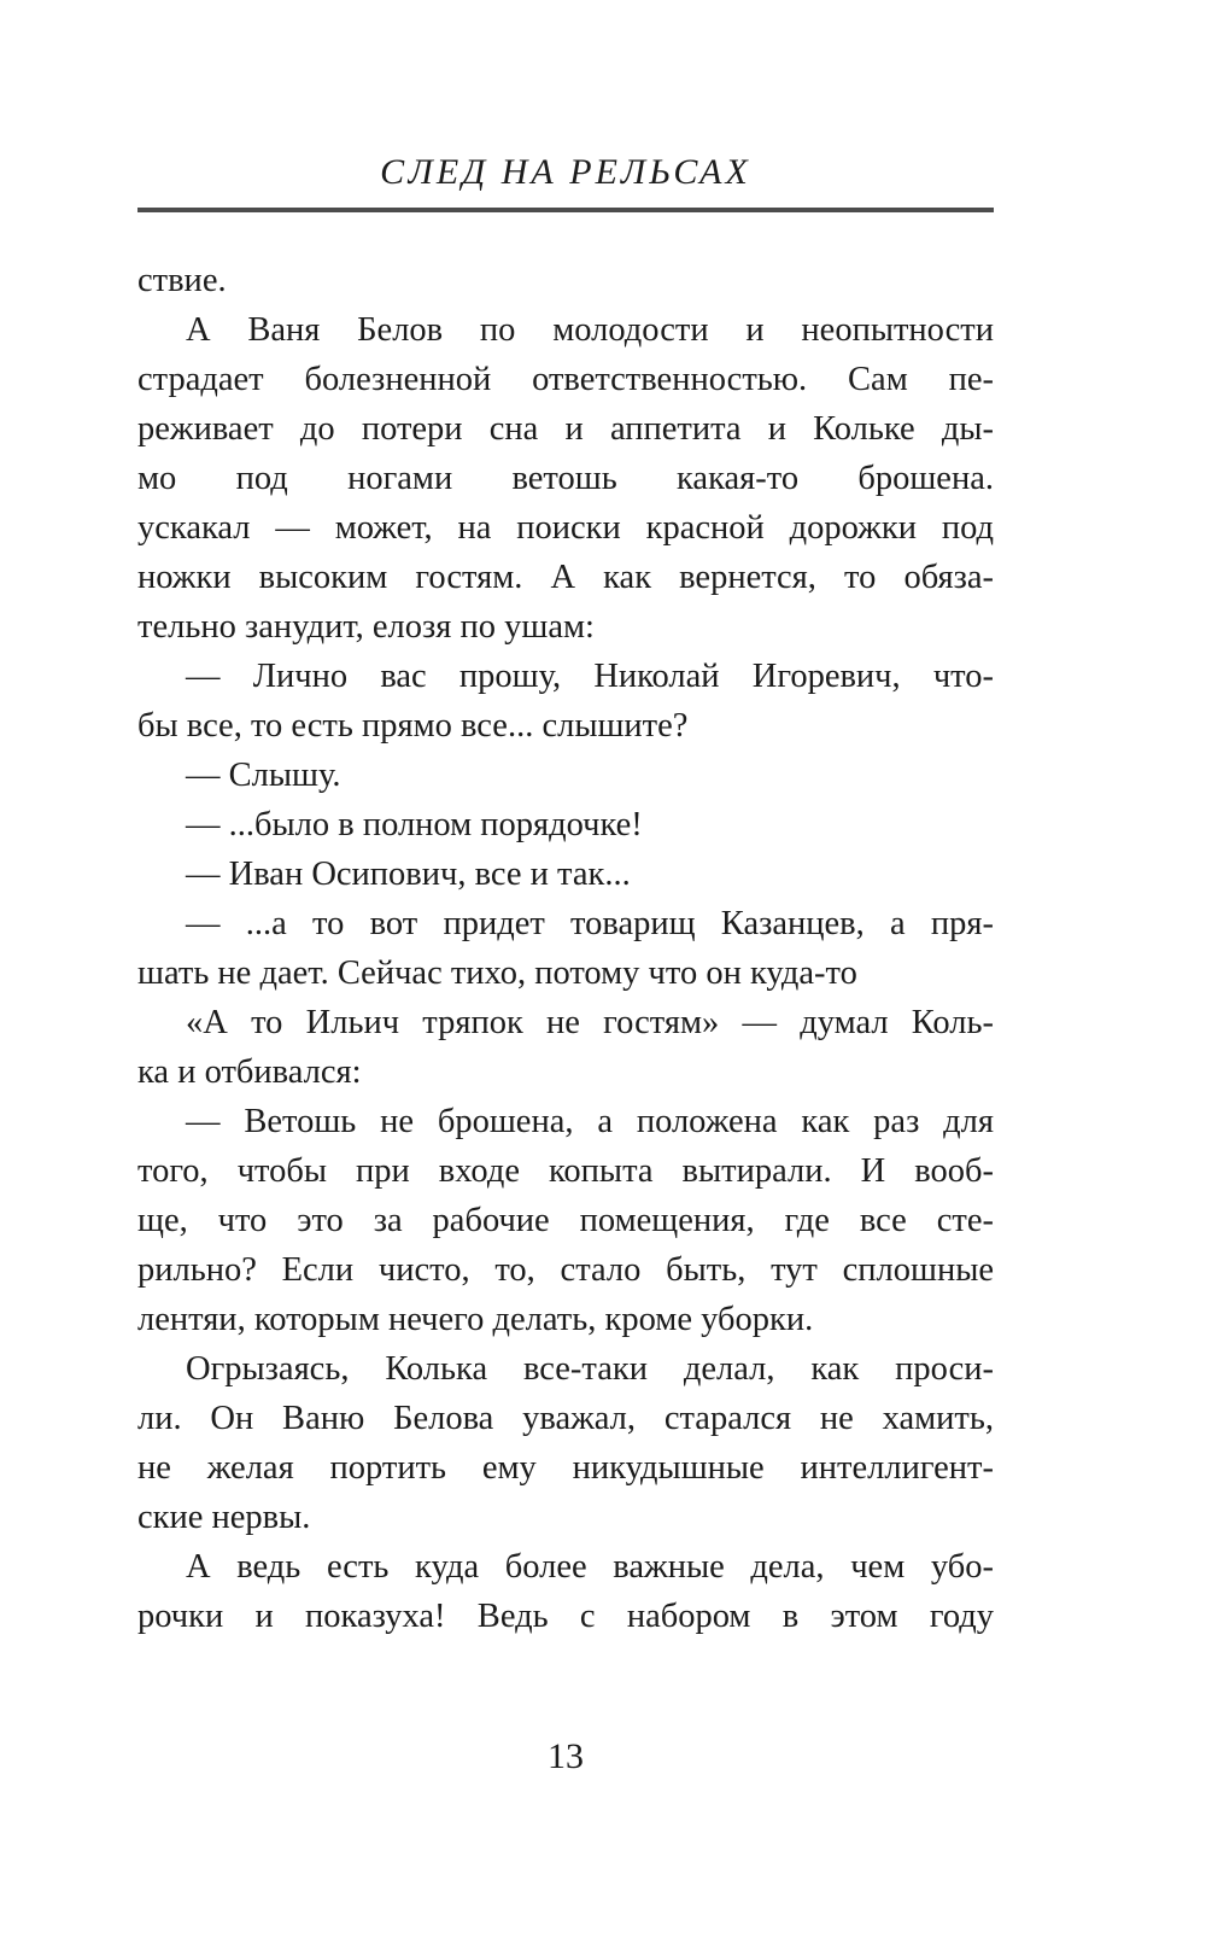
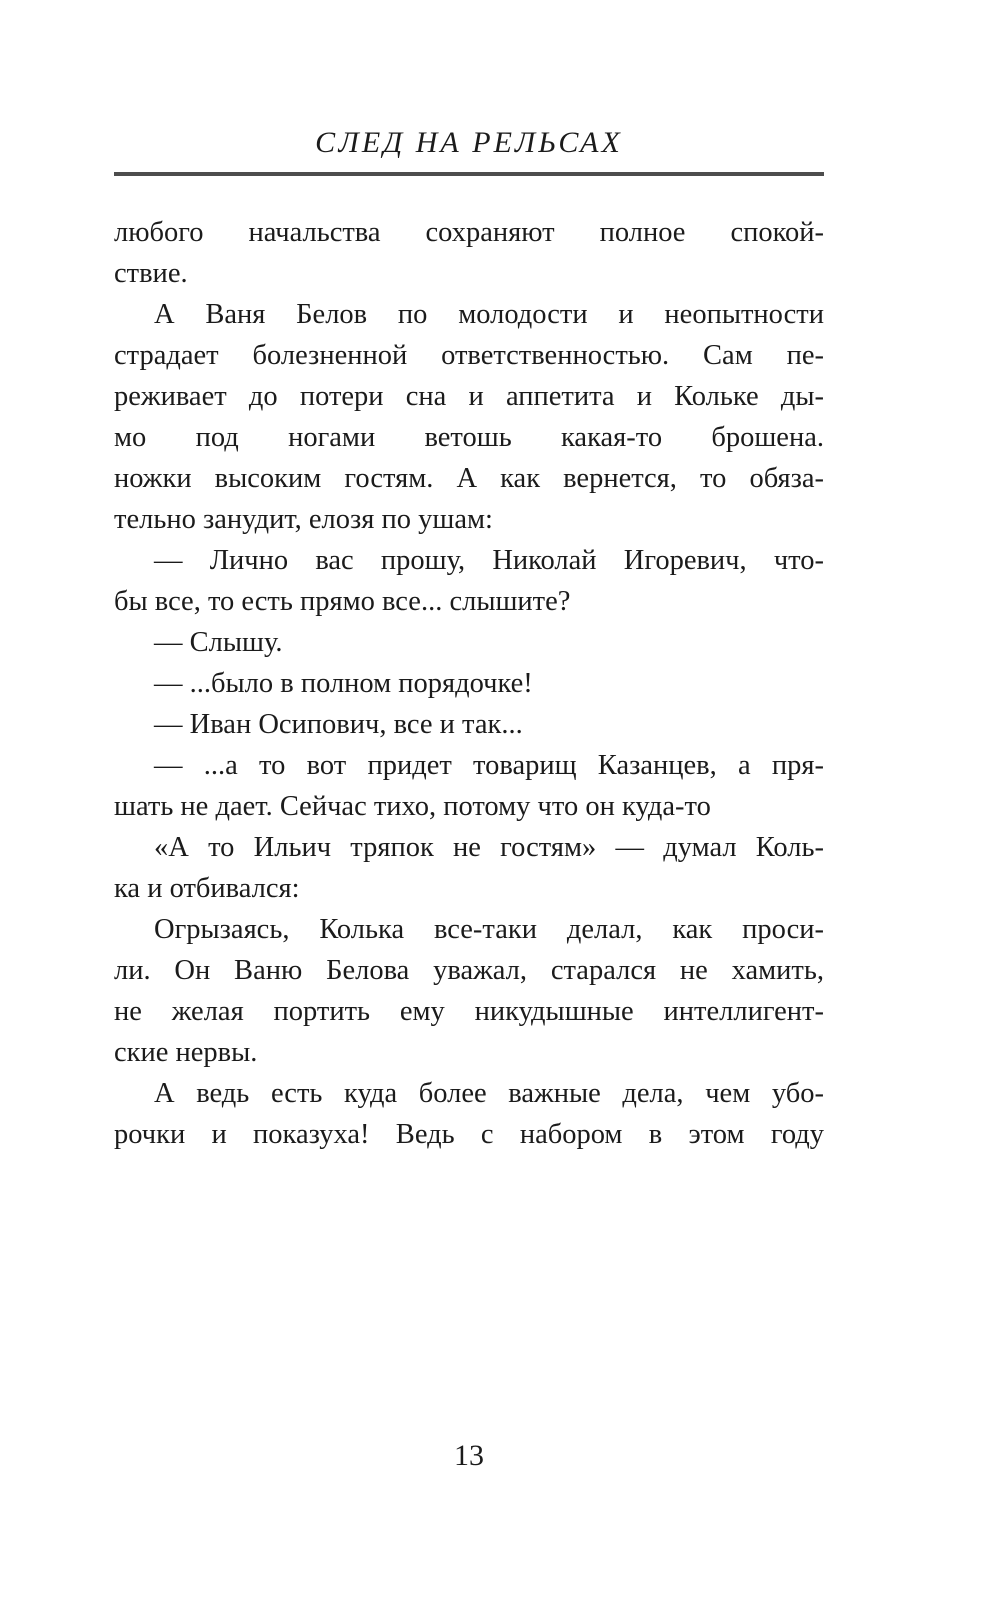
  СЛЕД НА РЕЛЬСАХ
+ любого начальства сохраняют полное спокой-
  ствие.
  А Ваня Белов по молодости и неопытности
  страдает болезненной ответственностью. Сам пе-
  реживает до потери сна и аппетита и Кольке ды-
  мо под ногами ветошь какая-то брошена.
- ускакал — может, на поиски красной дорожки под
  ножки высоким гостям. А как вернется, то обяза-
  тельно занудит, елозя по ушам:
  — Лично вас прошу, Николай Игоревич, что-
  бы все, то есть прямо все... слышите?
  — Слышу.
  — ...было в полном порядочке!
  — Иван Осипович, все и так...
  — ...а то вот придет товарищ Казанцев, а пря-
  шать не дает. Сейчас тихо, потому что он куда-то
  «А то Ильич тряпок не гостям» — думал Коль-
  ка и отбивался:
- — Ветошь не брошена, а положена как раз для
- того, чтобы при входе копыта вытирали. И вооб-
- ще, что это за рабочие помещения, где все сте-
- рильно? Если чисто, то, стало быть, тут сплошные
- лентяи, которым нечего делать, кроме уборки.
  Огрызаясь, Колька все-таки делал, как проси-
  ли. Он Ваню Белова уважал, старался не хамить,
  не желая портить ему никудышные интеллигент-
  ские нервы.
  А ведь есть куда более важные дела, чем убо-
  рочки и показуха! Ведь с набором в этом году
  13
